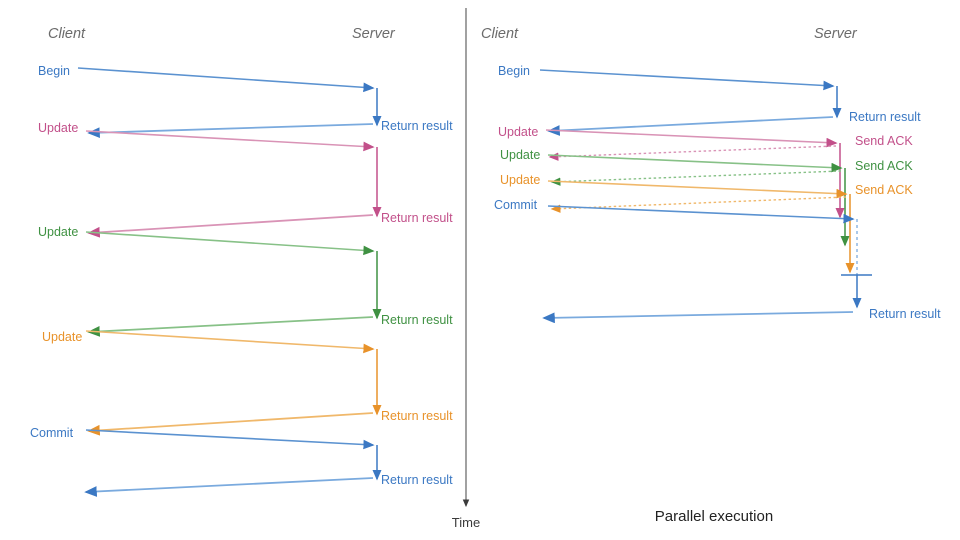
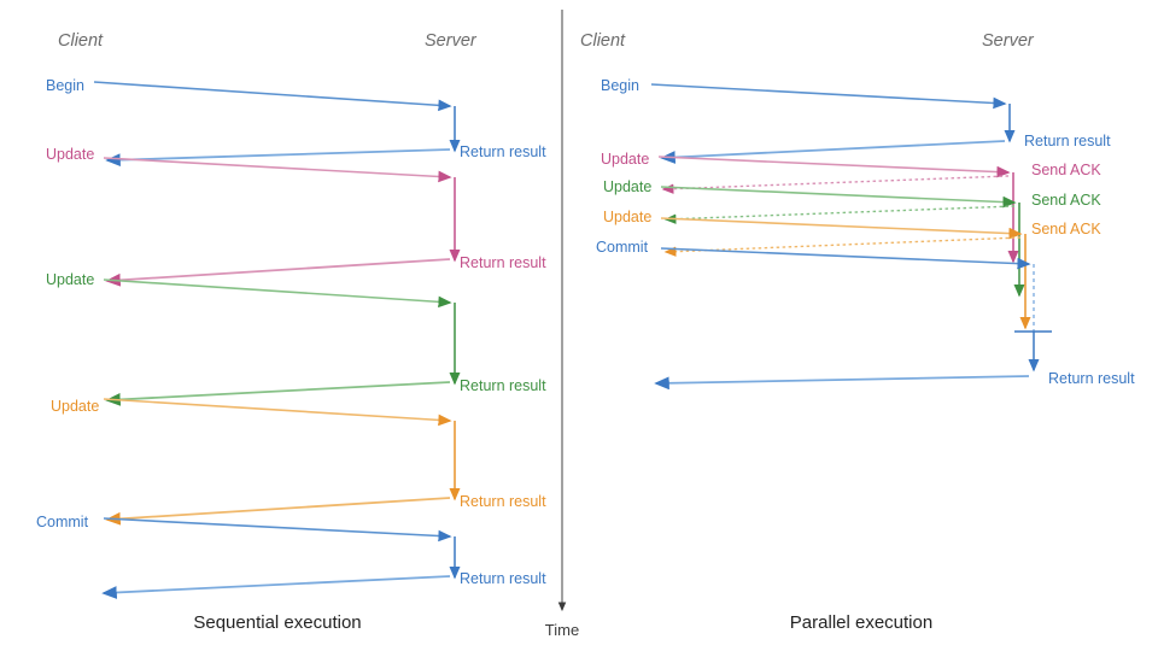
  Time
  Client
  Server
  Begin
  Return result
  Update
  Return result
  Update
  Return result
  Update
  Return result
  Commit
  Return result
+ Sequential execution
  Client
  Server
  Begin
  Return result
  Update
  Send ACK
  Update
  Send ACK
  Update
  Send ACK
  Commit
  Return result
  Parallel execution
